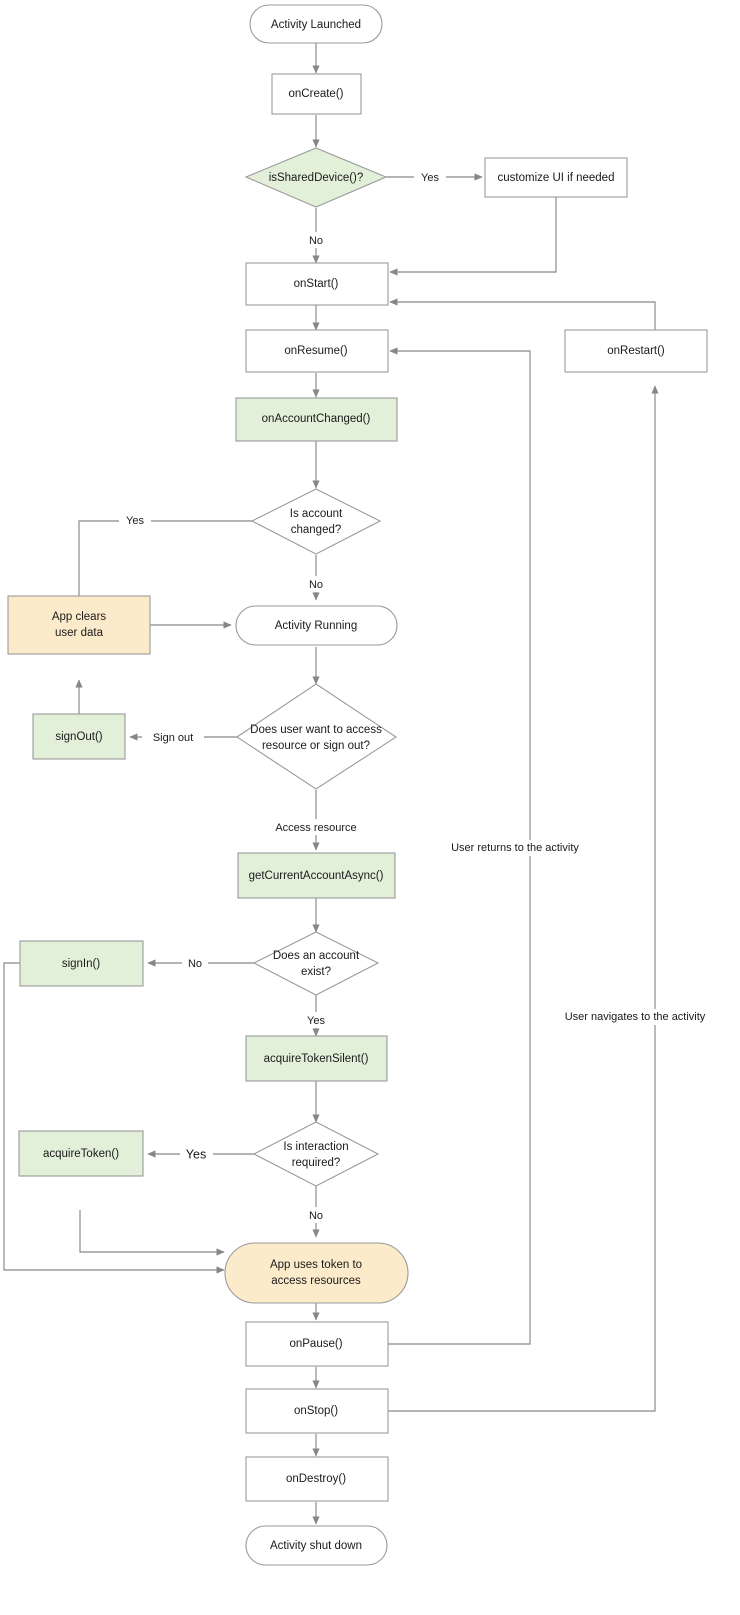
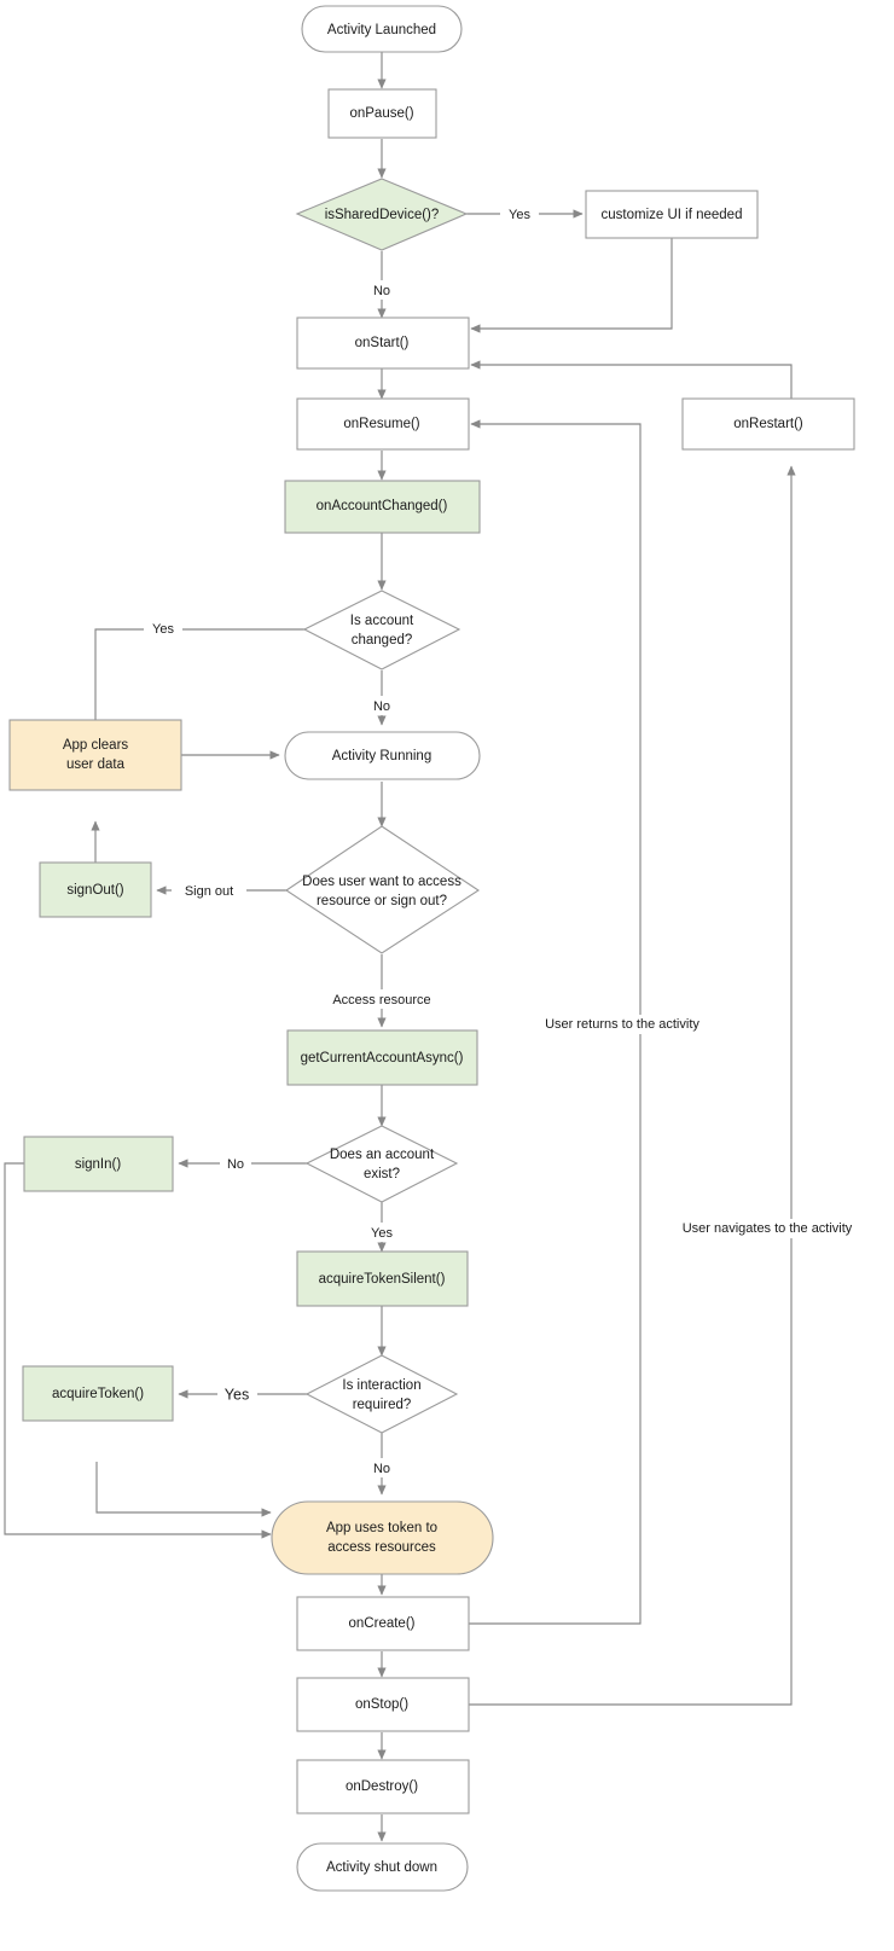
  Activity Launched
- onCreate()
+ onPause()
  isSharedDevice()?
  customize UI if needed
  onStart()
  onResume()
  onRestart()
  onAccountChanged()
  Is account
  changed?
  App clears
  user data
  Activity Running
  signOut()
  Does user want to access
  resource or sign out?
  getCurrentAccountAsync()
  Does an account
  exist?
  signIn()
  acquireTokenSilent()
  Is interaction
  required?
  acquireToken()
  App uses token to
  access resources
- onPause()
+ onCreate()
  onStop()
  onDestroy()
  Activity shut down
  Yes
  No
  Yes
  No
  Sign out
  Access resource
  No
  Yes
  Yes
  No
  User returns to the activity
  User navigates to the activity
